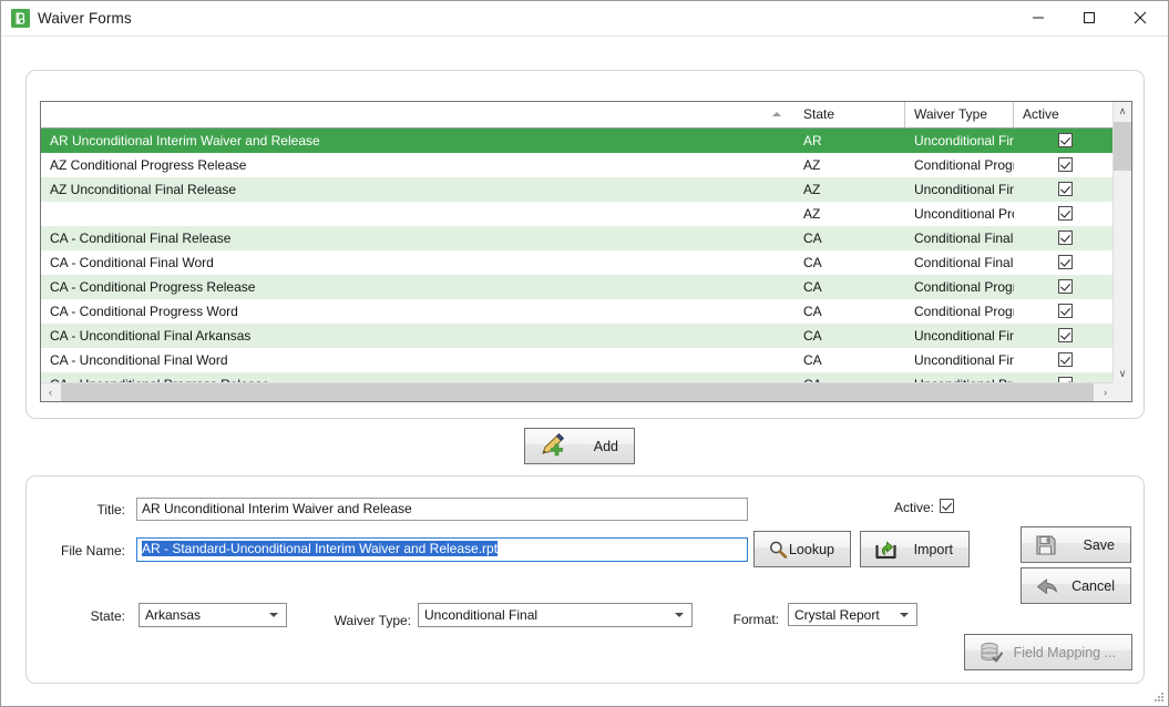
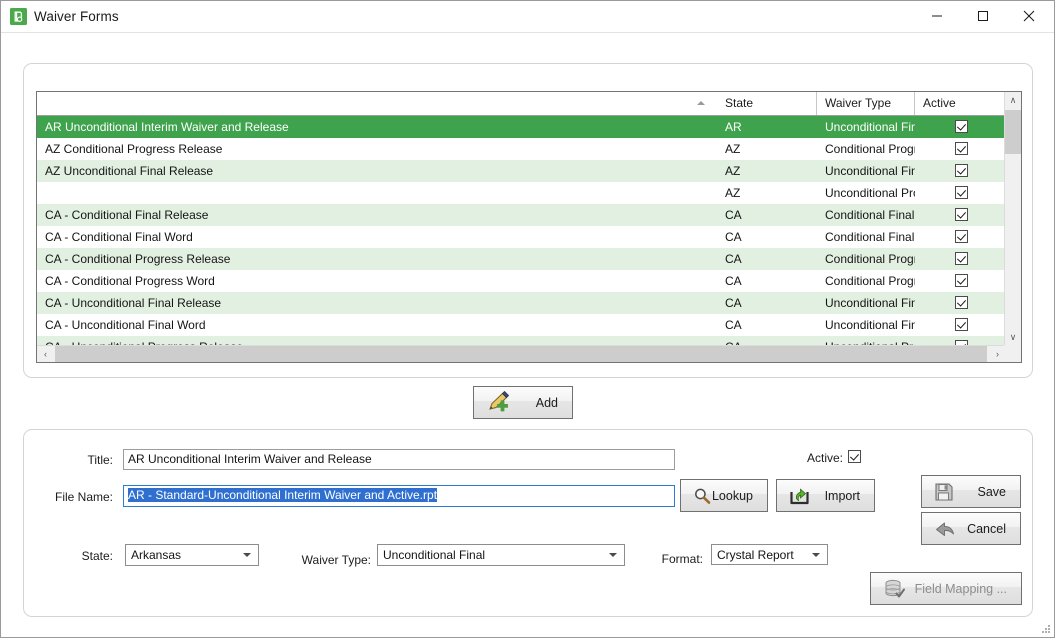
  Waiver Forms
  State
  Waiver Type
  Active
  AR Unconditional Interim Waiver and Release
  AR
  Unconditional Fin
  AZ Conditional Progress Release
  AZ
  Conditional Prog
  AZ Unconditional Final Release
  AZ
  Unconditional Fin
  AZ
  Unconditional Pr
  CA - Conditional Final Release
  CA
  Conditional Final
  CA - Conditional Final Word
  CA
  Conditional Final
  CA - Conditional Progress Release
  CA
  Conditional Prog
  CA - Conditional Progress Word
  CA
  Conditional Prog
- CA - Unconditional Final Arkansas
+ CA - Unconditional Final Release
  CA
  Unconditional Fin
  CA - Unconditional Final Word
  CA
  Unconditional Fin
  ∧
  ∨
  ‹
  ›
  Add
  Title:
  AR Unconditional Interim Waiver and Release
  File Name:
- AR - Standard-Unconditional Interim Waiver and Release.rpt
+ AR - Standard-Unconditional Interim Waiver and Active.rpt
  Active:
  Lookup
  Import
  Save
  Cancel
  Field Mapping ...
  State:
  Arkansas
  Waiver Type:
  Unconditional Final
  Format:
  Crystal Report
